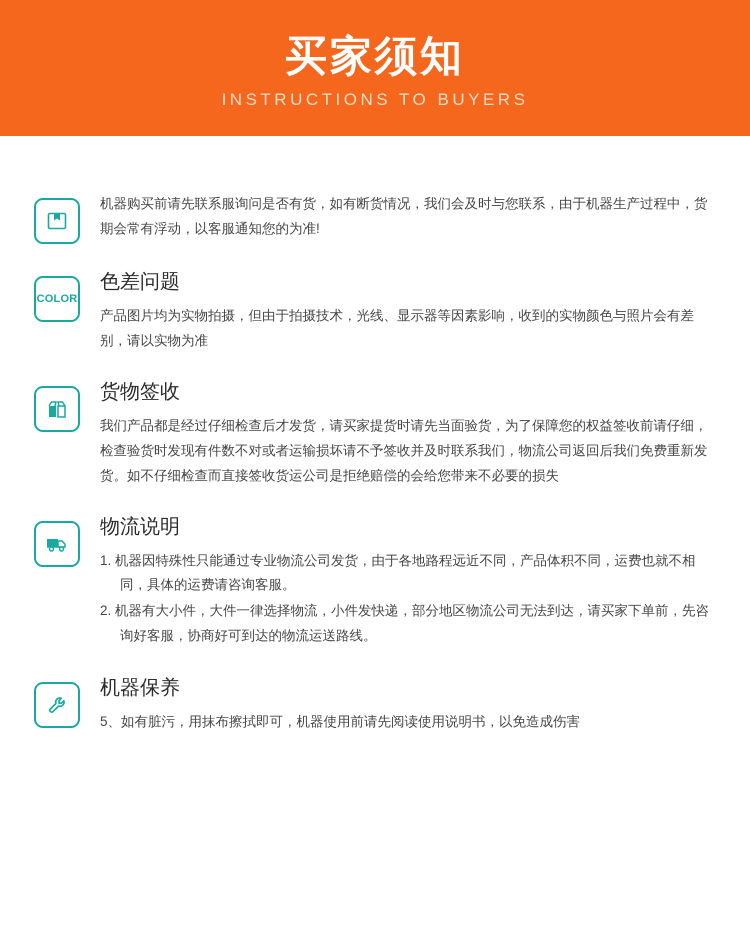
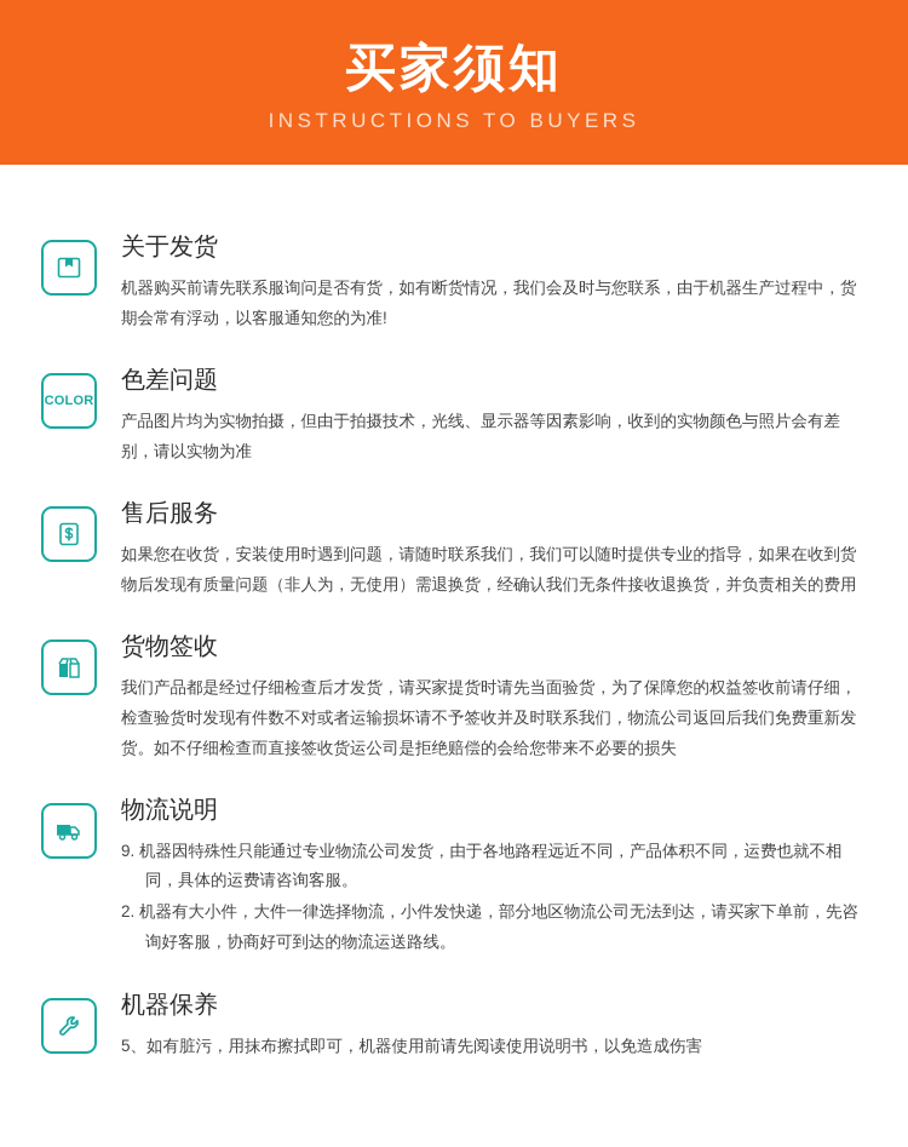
  买家须知
  INSTRUCTIONS TO BUYERS
+ 关于发货
  机器购买前请先联系服询问是否有货，如有断货情况，我们会及时与您联系，由于机器生产过程中，货期会常有浮动，以客服通知您的为准!
  COLOR
  色差问题
  产品图片均为实物拍摄，但由于拍摄技术，光线、显示器等因素影响，收到的实物颜色与照片会有差别，请以实物为准
+ 售后服务
+ 如果您在收货，安装使用时遇到问题，请随时联系我们，我们可以随时提供专业的指导，如果在收到货物后发现有质量问题（非人为，无使用）需退换货，经确认我们无条件接收退换货，并负责相关的费用
  货物签收
  我们产品都是经过仔细检查后才发货，请买家提货时请先当面验货，为了保障您的权益签收前请仔细，检查验货时发现有件数不对或者运输损坏请不予签收并及时联系我们，物流公司返回后我们免费重新发货。如不仔细检查而直接签收货运公司是拒绝赔偿的会给您带来不必要的损失
  物流说明
- 1. 机器因特殊性只能通过专业物流公司发货，由于各地路程远近不同，产品体积不同，运费也就不相同，具体的运费请咨询客服。
+ 9. 机器因特殊性只能通过专业物流公司发货，由于各地路程远近不同，产品体积不同，运费也就不相同，具体的运费请咨询客服。
  2. 机器有大小件，大件一律选择物流，小件发快递，部分地区物流公司无法到达，请买家下单前，先咨询好客服，协商好可到达的物流运送路线。
  机器保养
  5、如有脏污，用抹布擦拭即可，机器使用前请先阅读使用说明书，以免造成伤害
